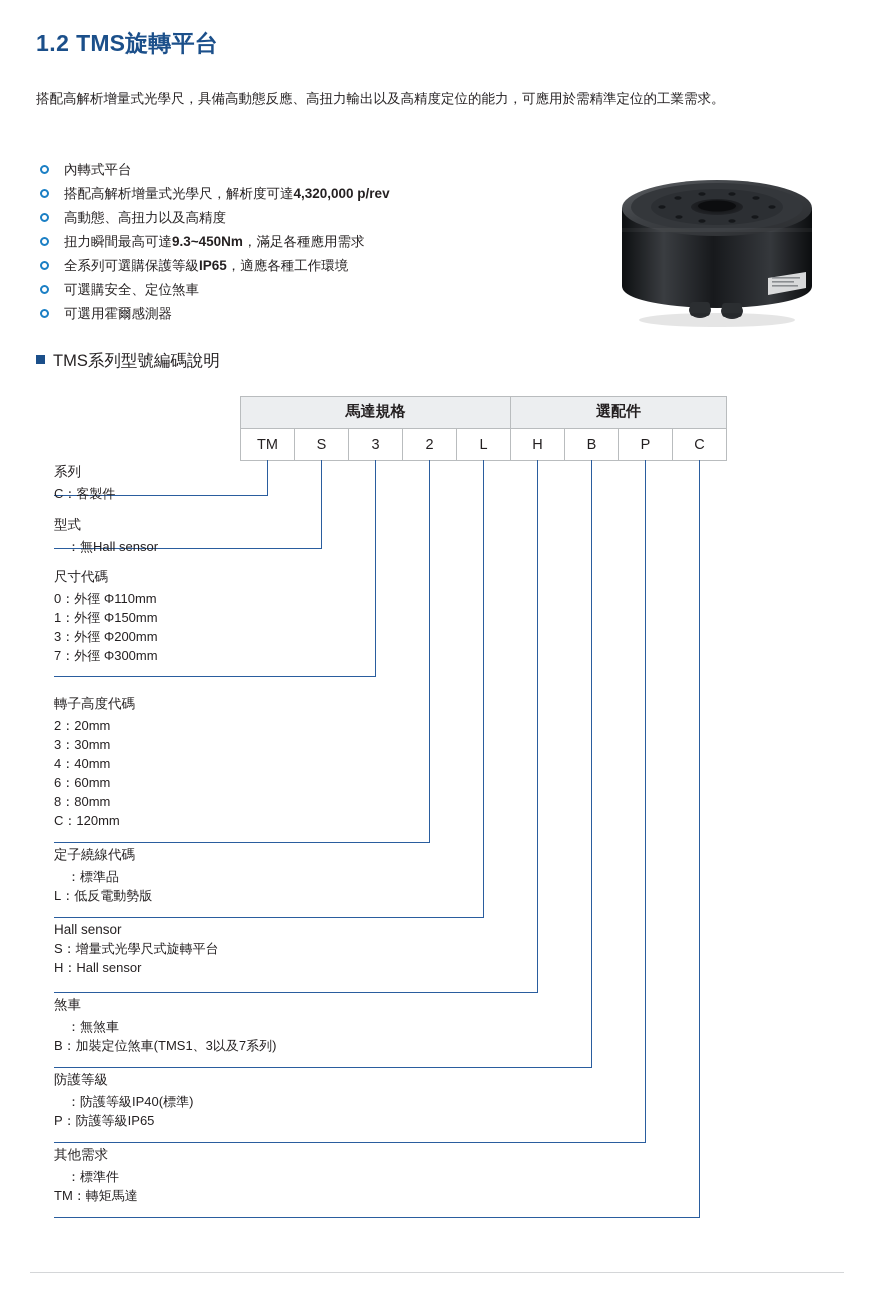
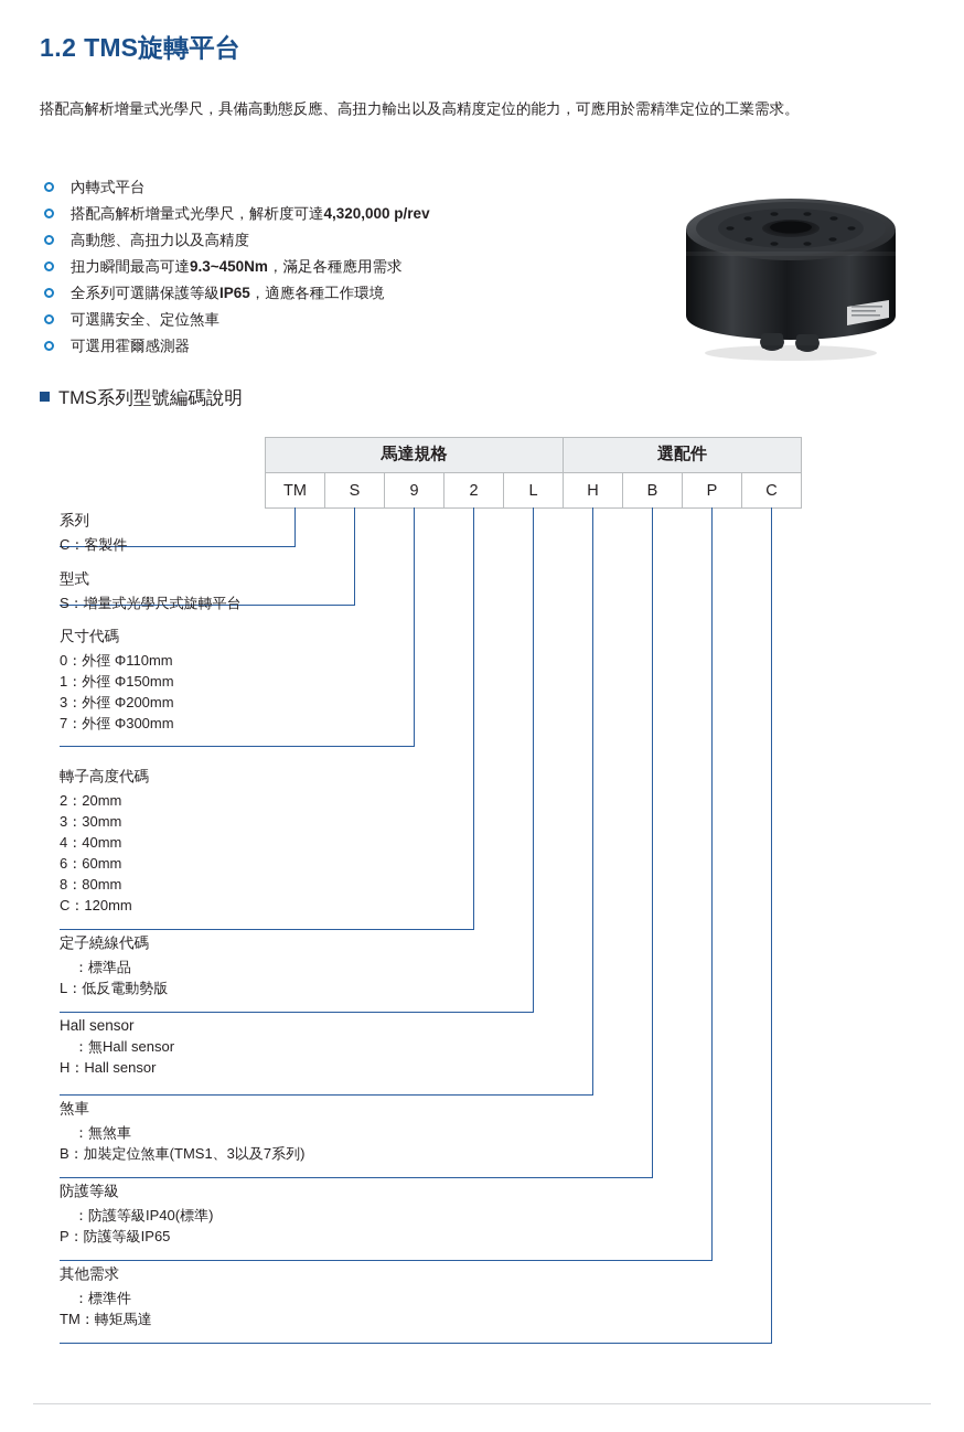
  1.2 TMS旋轉平台
  搭配高解析增量式光學尺，具備高動態反應、高扭力輸出以及高精度定位的能力，可應用於需精準定位的工業需求。
  內轉式平台
  搭配高解析增量式光學尺，解析度可達4,320,000 p/rev
  高動態、高扭力以及高精度
  扭力瞬間最高可達9.3~450Nm，滿足各種應用需求
  全系列可選購保護等級IP65，適應各種工作環境
  可選購安全、定位煞車
  可選用霍爾感測器
  TMS系列型號編碼說明
  馬達規格	選配件
- TM	S	3	2	L	H	B	P	C
+ TM	S	9	2	L	H	B	P	C
  系列
  C：客製件
  型式
- ：無Hall sensor
+ S：增量式光學尺式旋轉平台
  尺寸代碼
  0：外徑 Φ110mm
  1：外徑 Φ150mm
  3：外徑 Φ200mm
  7：外徑 Φ300mm
  轉子高度代碼
  2：20mm
  3：30mm
  4：40mm
  6：60mm
  8：80mm
  C：120mm
  定子繞線代碼
  ：標準品
  L：低反電動勢版
  Hall sensor
- S：增量式光學尺式旋轉平台
+ ：無Hall sensor
  H：Hall sensor
  煞車
  ：無煞車
  B：加裝定位煞車(TMS1、3以及7系列)
  防護等級
  ：防護等級IP40(標準)
  P：防護等級IP65
  其他需求
  ：標準件
  TM：轉矩馬達
